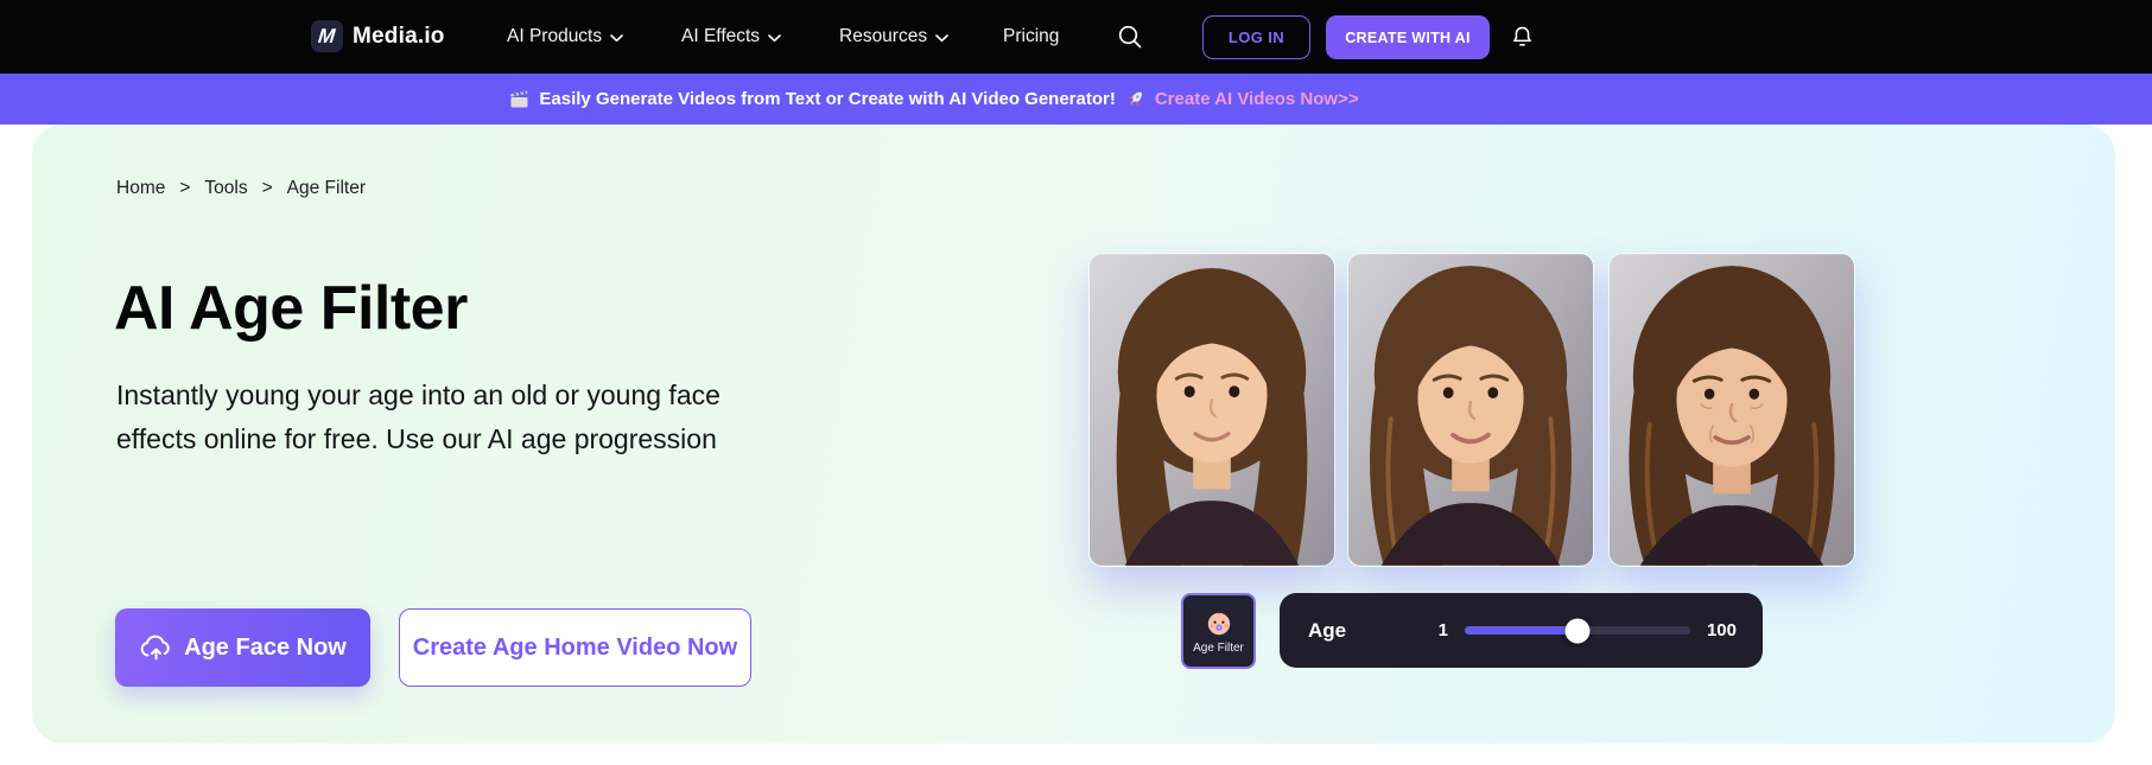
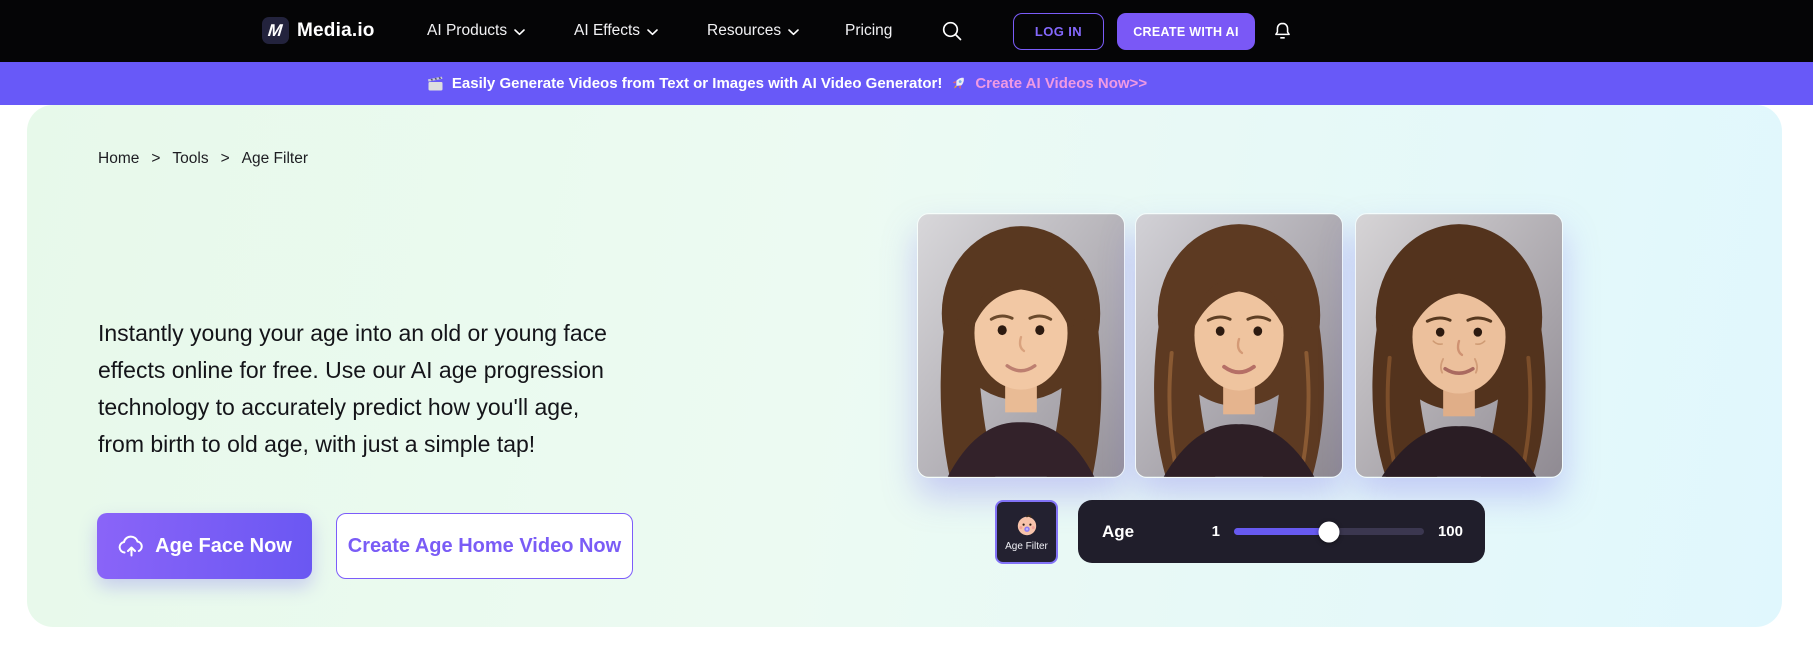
  Media.io
  AI Products
  AI Effects
  Resources
  Pricing
  LOG IN
  CREATE WITH AI
- Easily Generate Videos from Text or Create with AI Video Generator!
+ Easily Generate Videos from Text or Images with AI Video Generator!
  Create AI Videos Now>>
  Home
  >
  Tools
  >
  Age Filter
- AI Age Filter
  Instantly young your age into an old or young face
  effects online for free. Use our AI age progression
+ technology to accurately predict how you'll age,
+ from birth to old age, with just a simple tap!
  Age Face Now
  Create Age Home Video Now
  Age Filter
  Age
  1
  100
